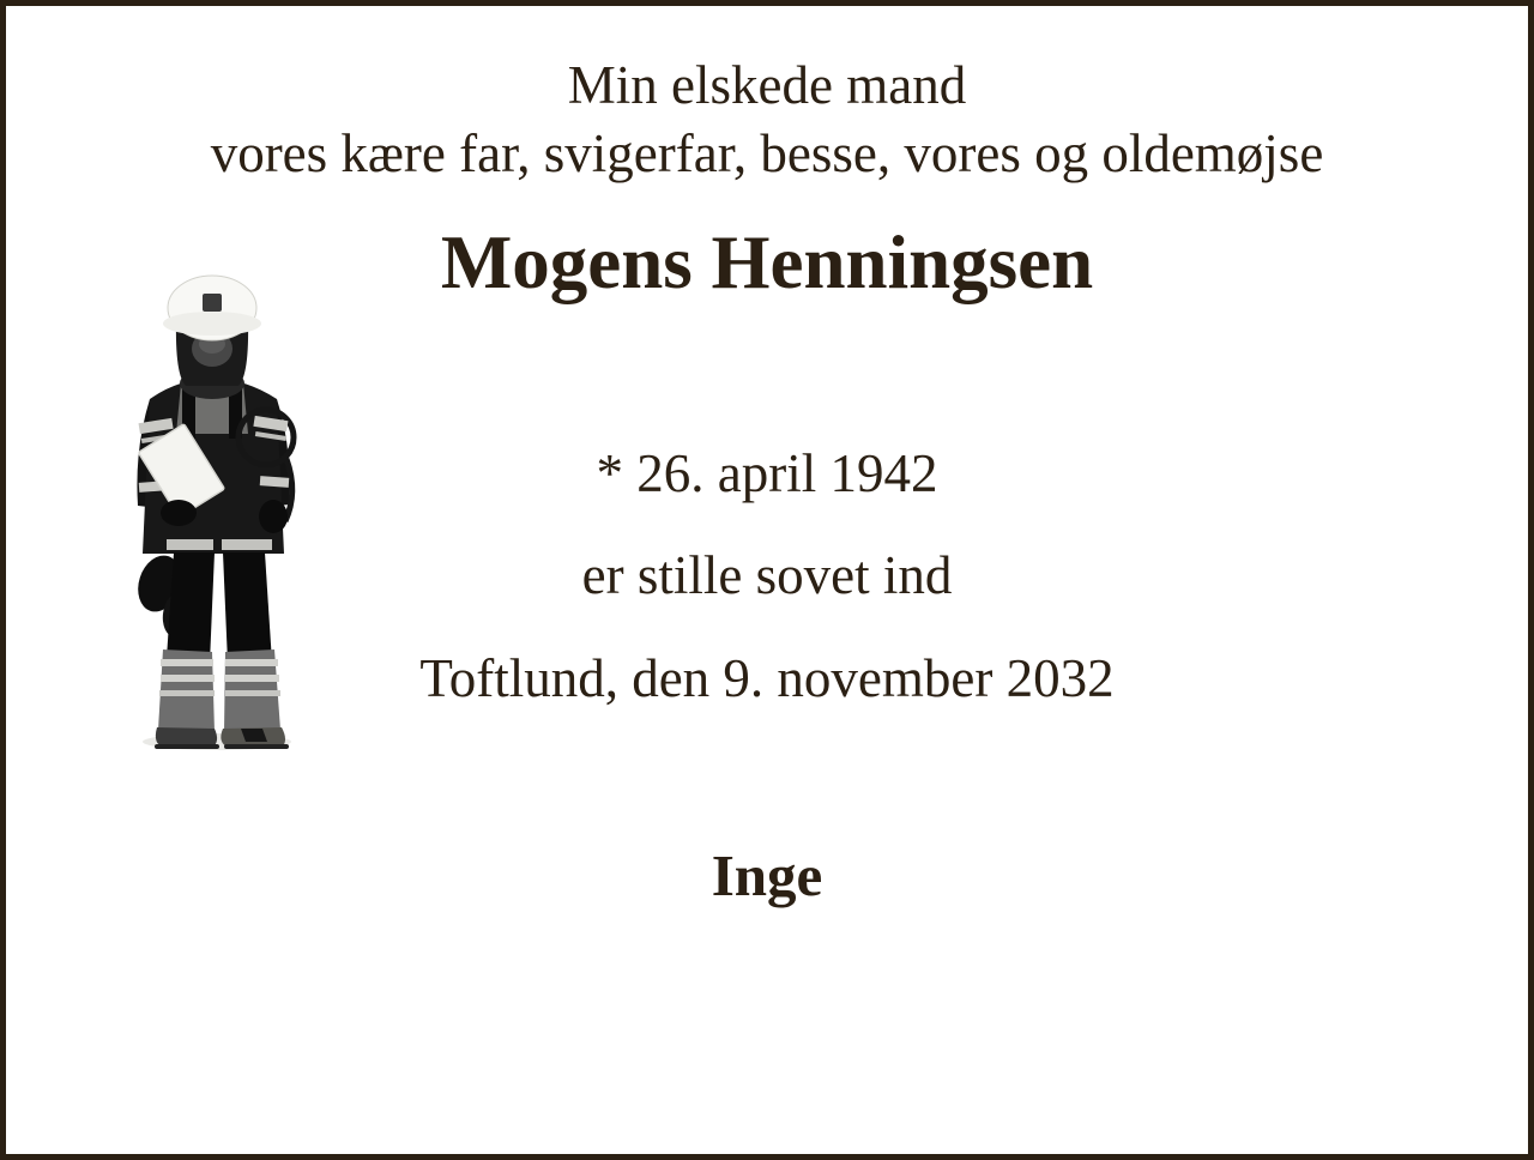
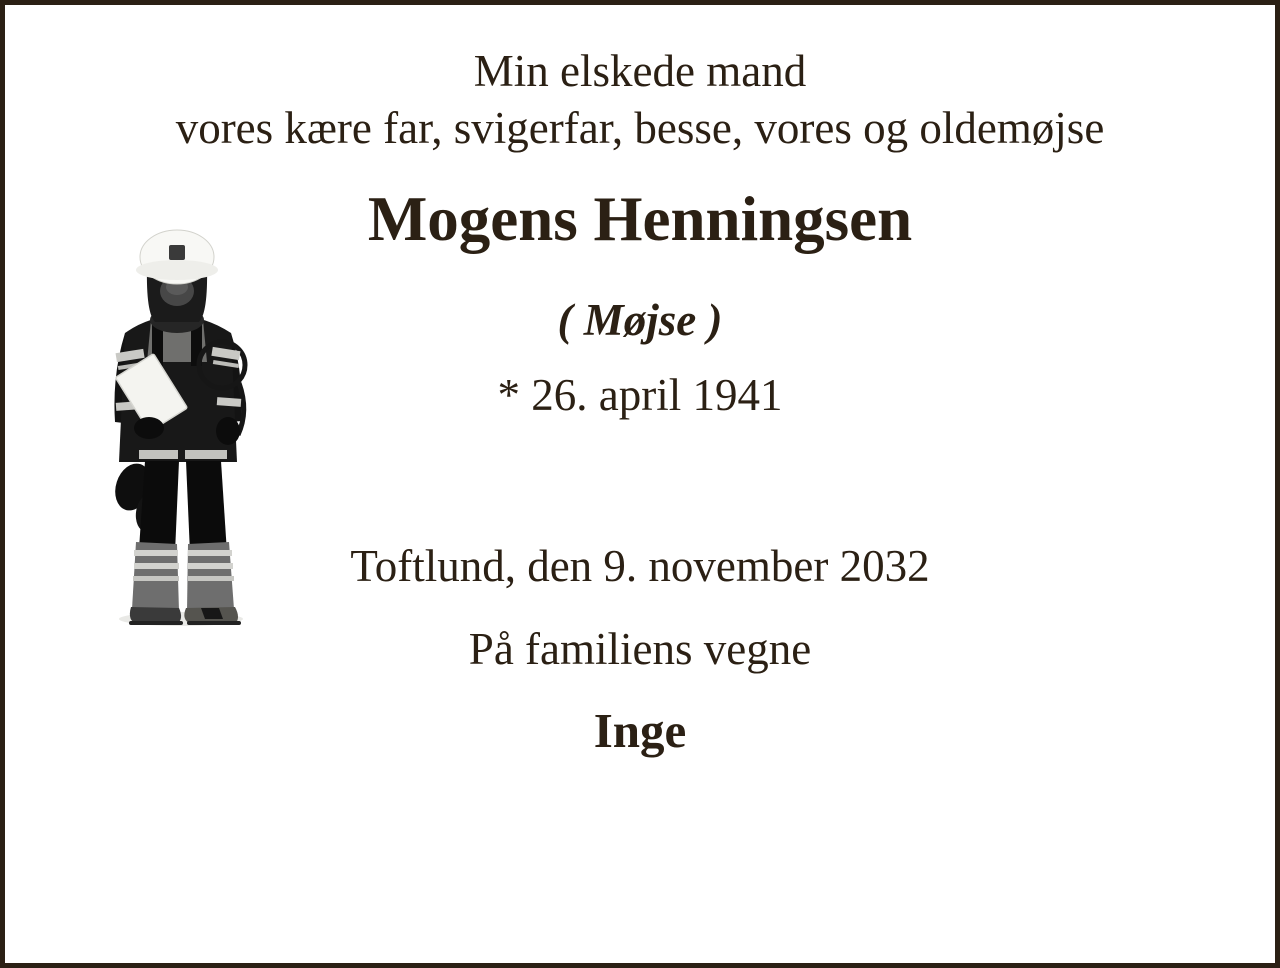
  Min elskede mand
  vores kære far, svigerfar, besse, vores og oldemøjse
  Mogens Henningsen
+ ( Møjse )
- * 26. april 1942
+ * 26. april 1941
- er stille sovet ind
  Toftlund, den 9. november 2032
+ På familiens vegne
  Inge
